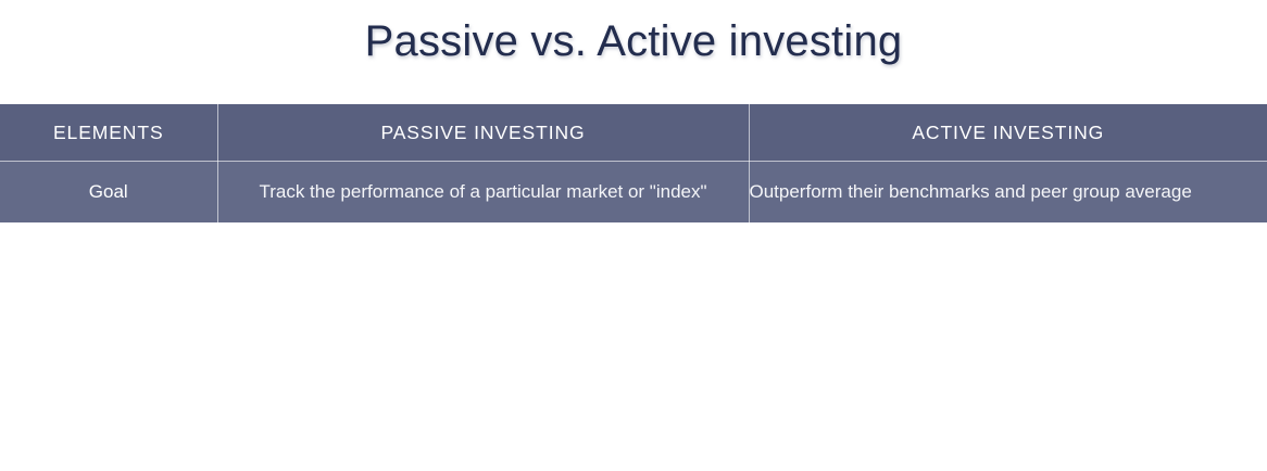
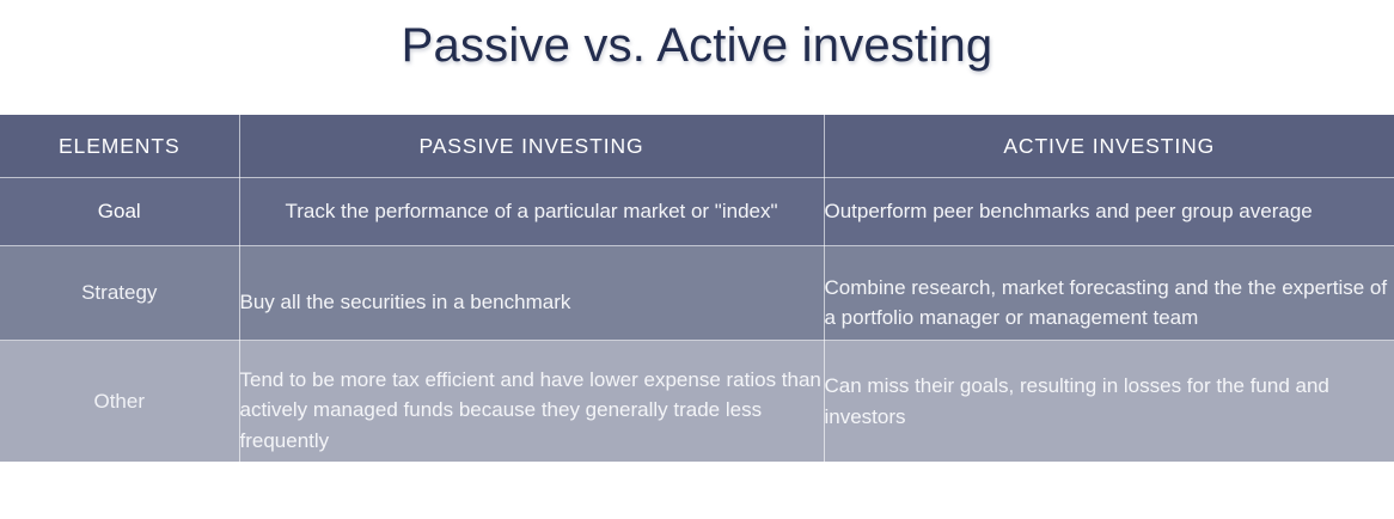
  Passive vs. Active investing
  ELEMENTS	PASSIVE INVESTING	ACTIVE INVESTING
- Goal	Track the performance of a particular market or "index"	Outperform their benchmarks and peer group average
+ Goal	Track the performance of a particular market or "index"	Outperform peer benchmarks and peer group average
+ Strategy	Buy all the securities in a benchmark	Combine research, market forecasting and the the expertise of a portfolio manager or management team
+ Other	Tend to be more tax efficient and have lower expense ratios than actively managed funds because they generally trade less frequently	Can miss their goals, resulting in losses for the fund and investors
